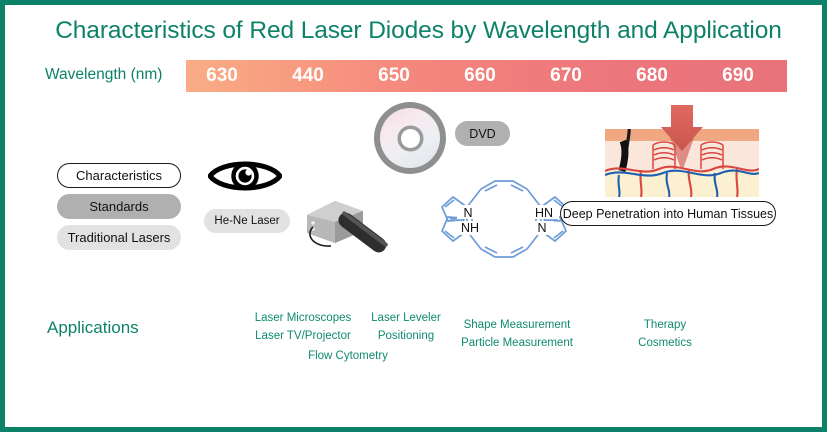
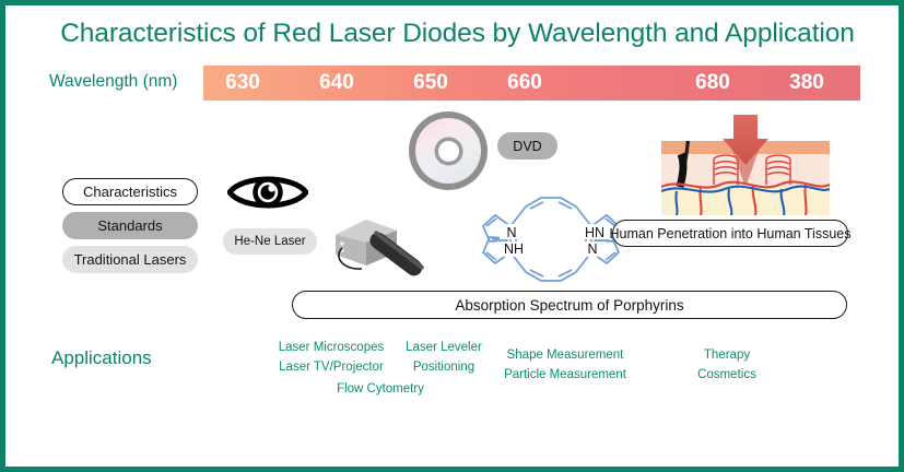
  Characteristics of Red Laser Diodes by Wavelength and Application
  Wavelength (nm)
  630
- 440
+ 640
  650
  660
- 670
  680
- 690
+ 380
  Characteristics
  Standards
  Traditional Lasers
  He-Ne Laser
  DVD
  N
  HN
  NH
  N
- Deep Penetration into Human Tissues
+ Human Penetration into Human Tissues
+ Absorption Spectrum of Porphyrins
  Applications
  Laser Microscopes
  Laser TV/Projector
  Flow Cytometry
  Laser Leveler
  Positioning
  Shape Measurement
  Particle Measurement
  Therapy
  Cosmetics
